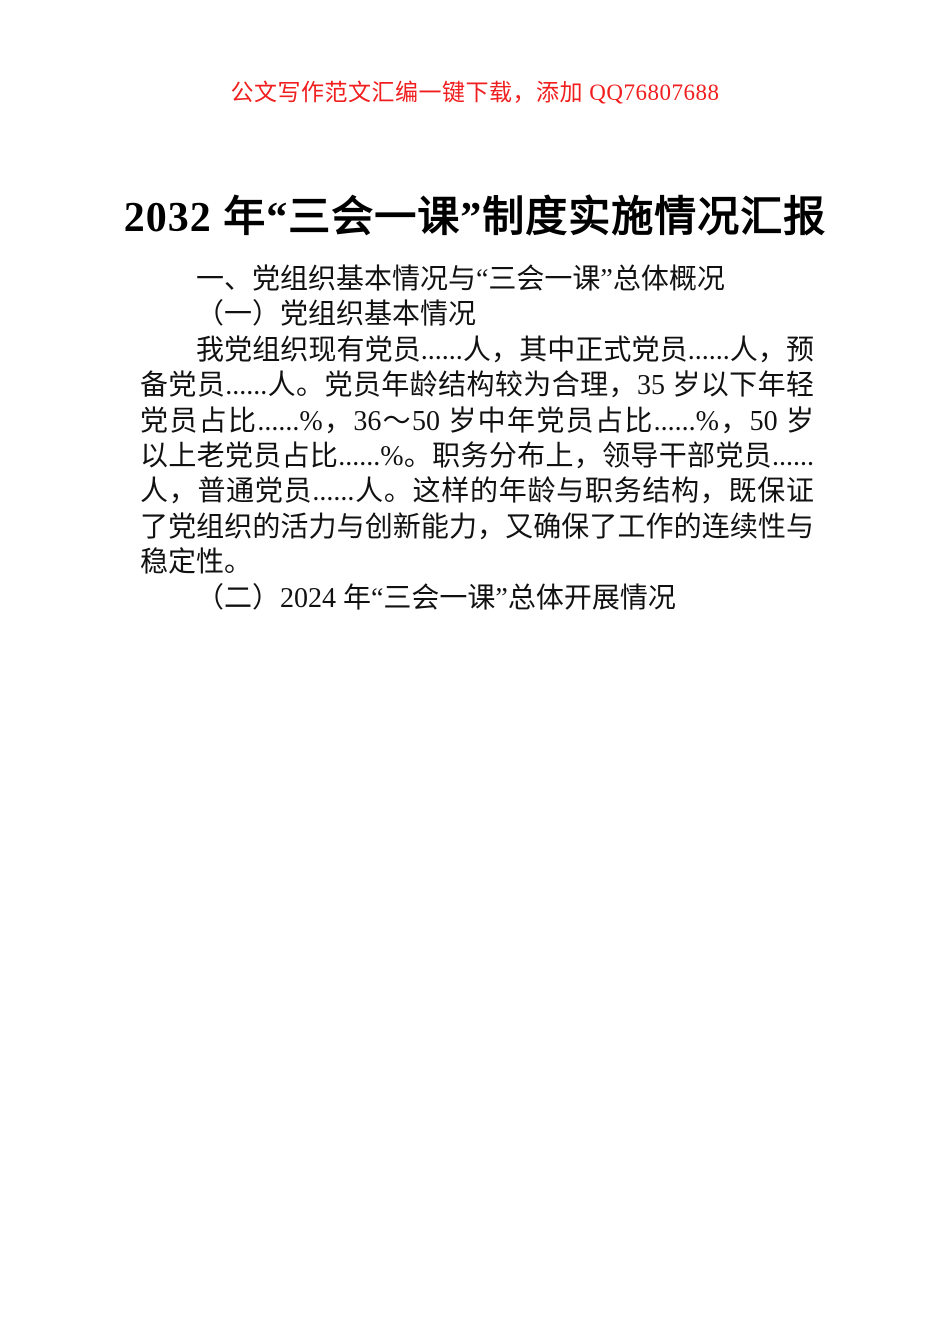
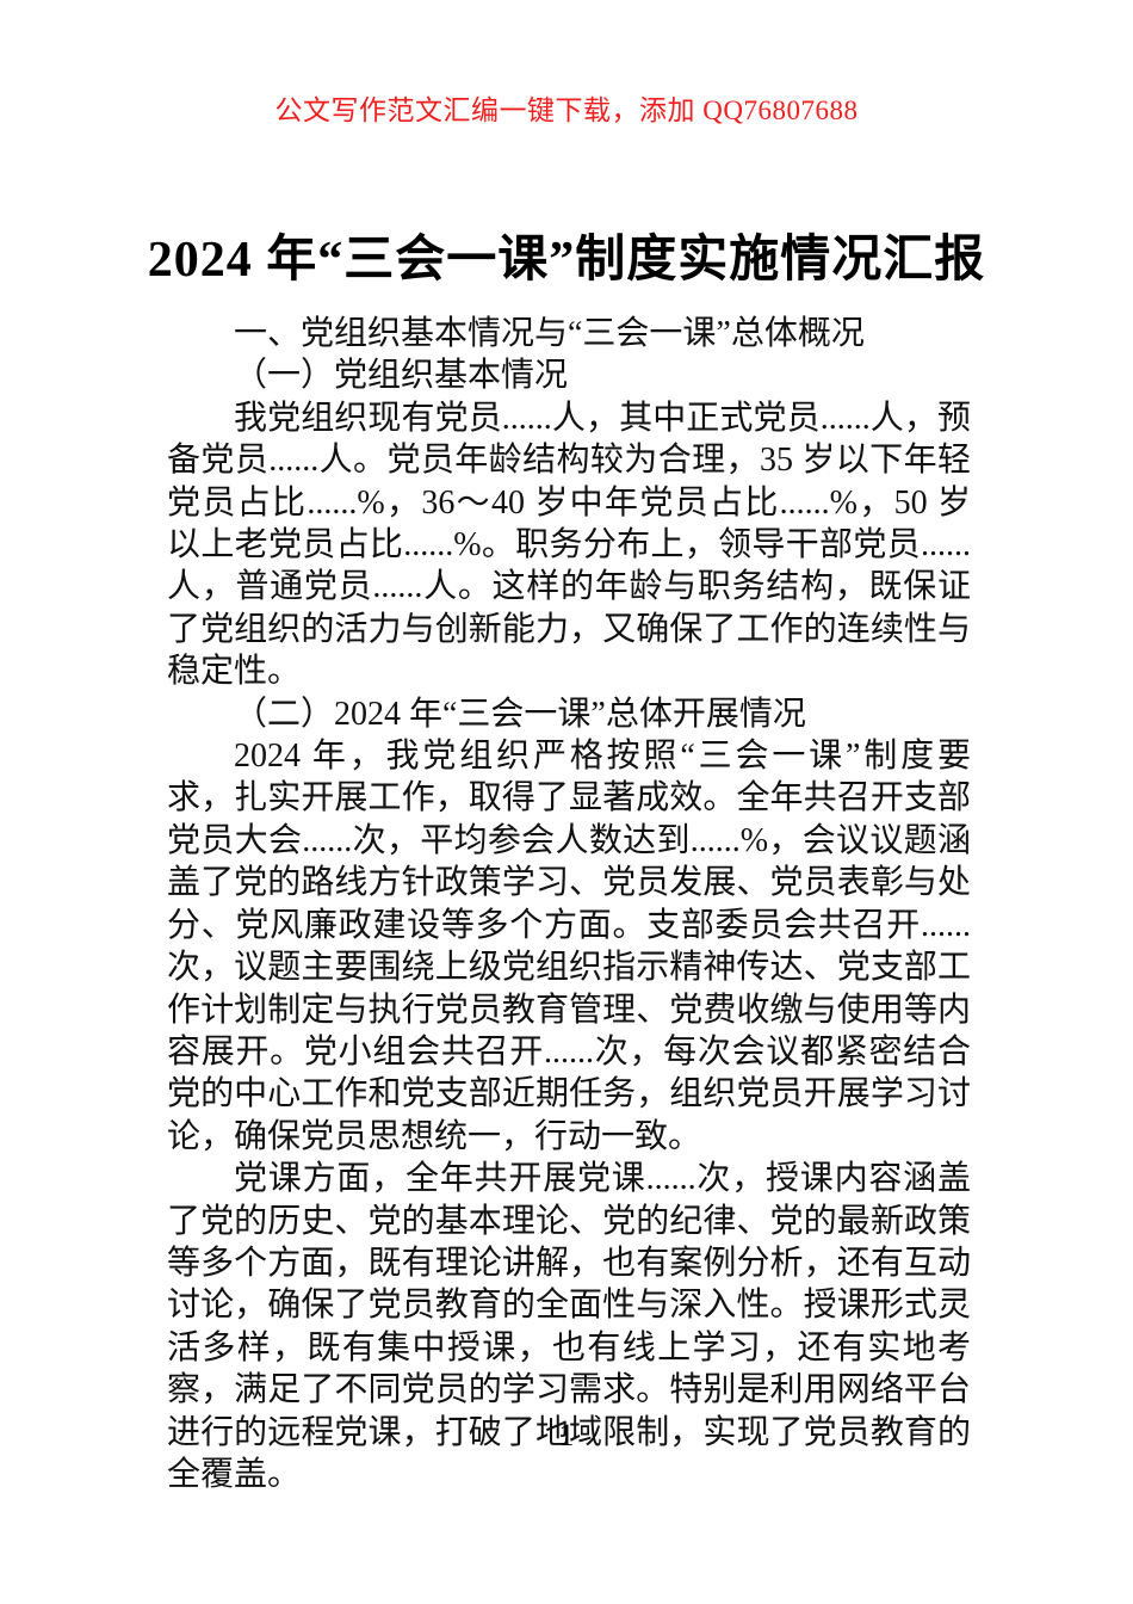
  公文写作范文汇编一键下载，添加 QQ76807688
- 2032 年“三会一课”制度实施情况汇报
+ 2024 年“三会一课”制度实施情况汇报
  一、党组织基本情况与“三会一课”总体概况
  （一）党组织基本情况
- 我党组织现有党员......人，其中正式党员......人，预备党员......人。党员年龄结构较为合理，35 岁以下年轻党员占比......%，36～50 岁中年党员占比......%，50 岁以上老党员占比......%。职务分布上，领导干部党员......人，普通党员......人。这样的年龄与职务结构，既保证了党组织的活力与创新能力，又确保了工作的连续性与稳定性。
+ 我党组织现有党员......人，其中正式党员......人，预备党员......人。党员年龄结构较为合理，35 岁以下年轻党员占比......%，36～40 岁中年党员占比......%，50 岁以上老党员占比......%。职务分布上，领导干部党员......人，普通党员......人。这样的年龄与职务结构，既保证了党组织的活力与创新能力，又确保了工作的连续性与稳定性。
  （二）2024 年“三会一课”总体开展情况
+ 2024 年，我党组织严格按照“三会一课”制度要求，扎实开展工作，取得了显著成效。全年共召开支部党员大会......次，平均参会人数达到......%，会议议题涵盖了党的路线方针政策学习、党员发展、党员表彰与处分、党风廉政建设等多个方面。支部委员会共召开......次，议题主要围绕上级党组织指示精神传达、党支部工作计划制定与执行党员教育管理、党费收缴与使用等内容展开。党小组会共召开......次，每次会议都紧密结合党的中心工作和党支部近期任务，组织党员开展学习讨论，确保党员思想统一，行动一致。
+ 党课方面，全年共开展党课......次，授课内容涵盖了党的历史、党的基本理论、党的纪律、党的最新政策等多个方面，既有理论讲解，也有案例分析，还有互动讨论，确保了党员教育的全面性与深入性。授课形式灵活多样，既有集中授课，也有线上学习，还有实地考察，满足了不同党员的学习需求。特别是利用网络平台进行的远程党课，打破了地域限制，实现了党员教育的全覆盖。
+ 1
